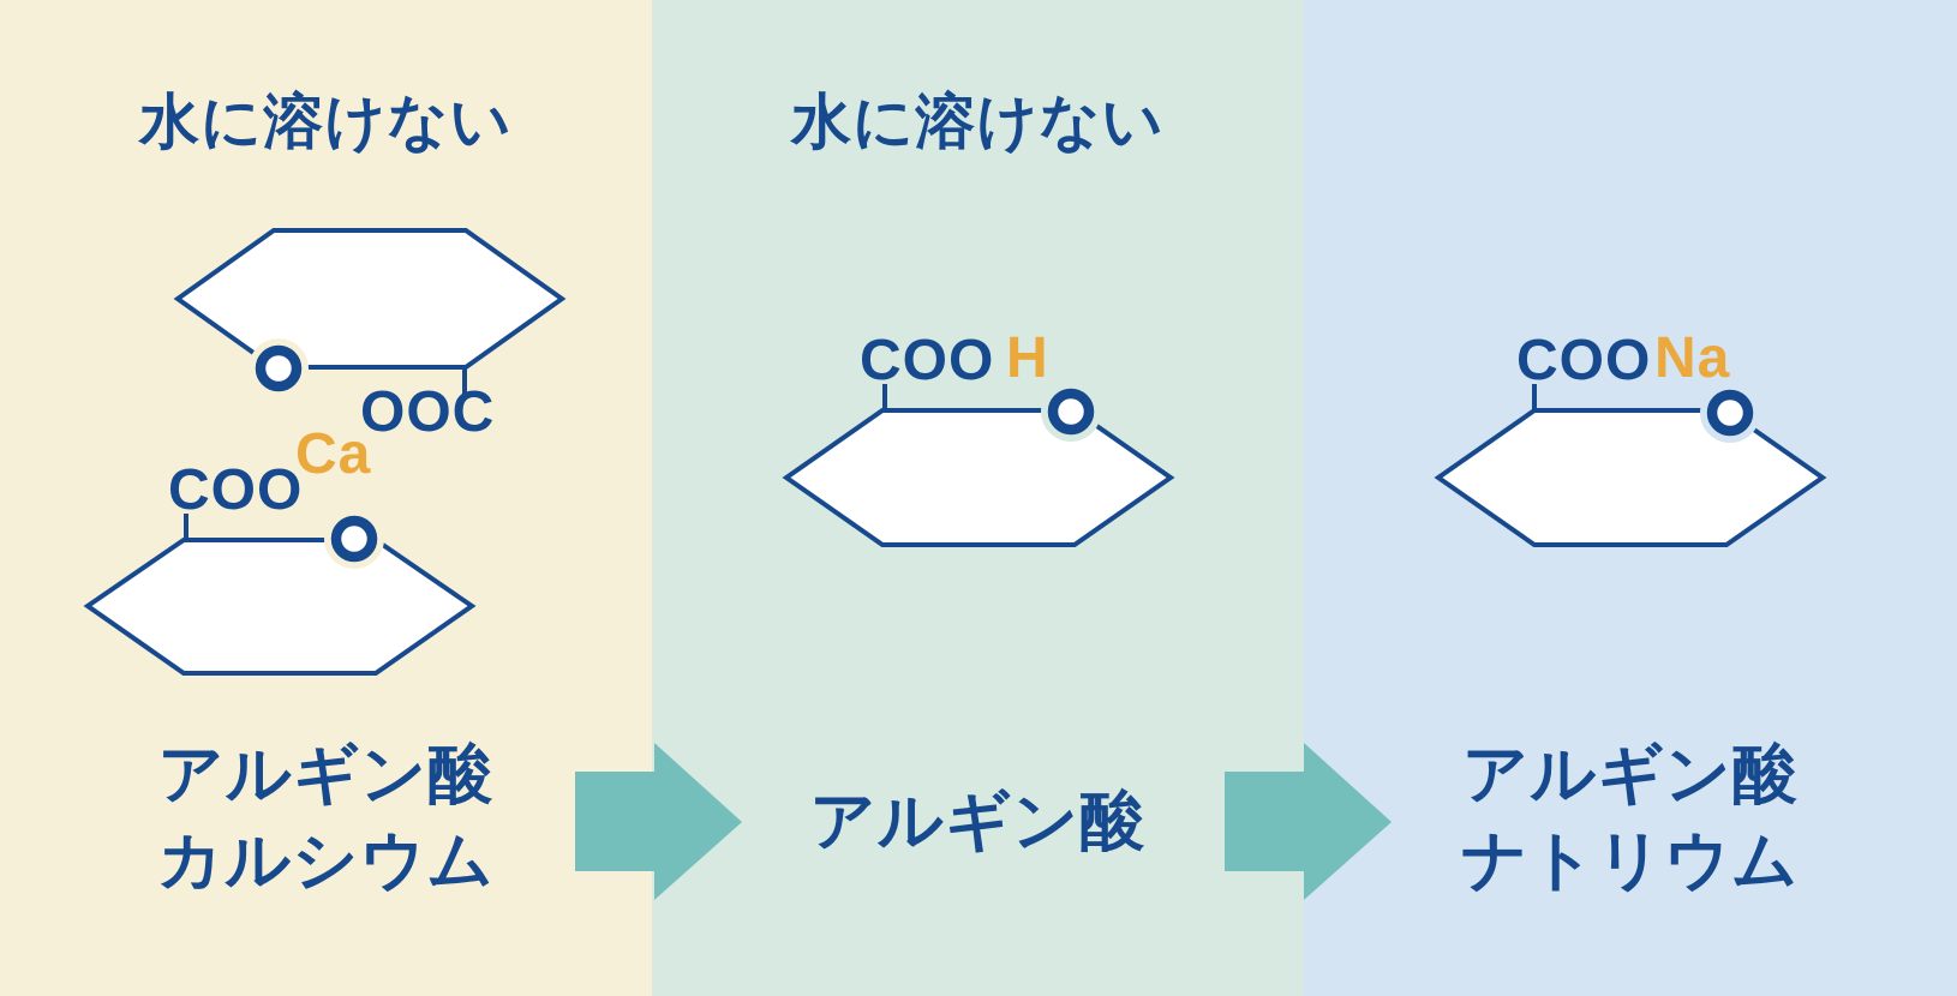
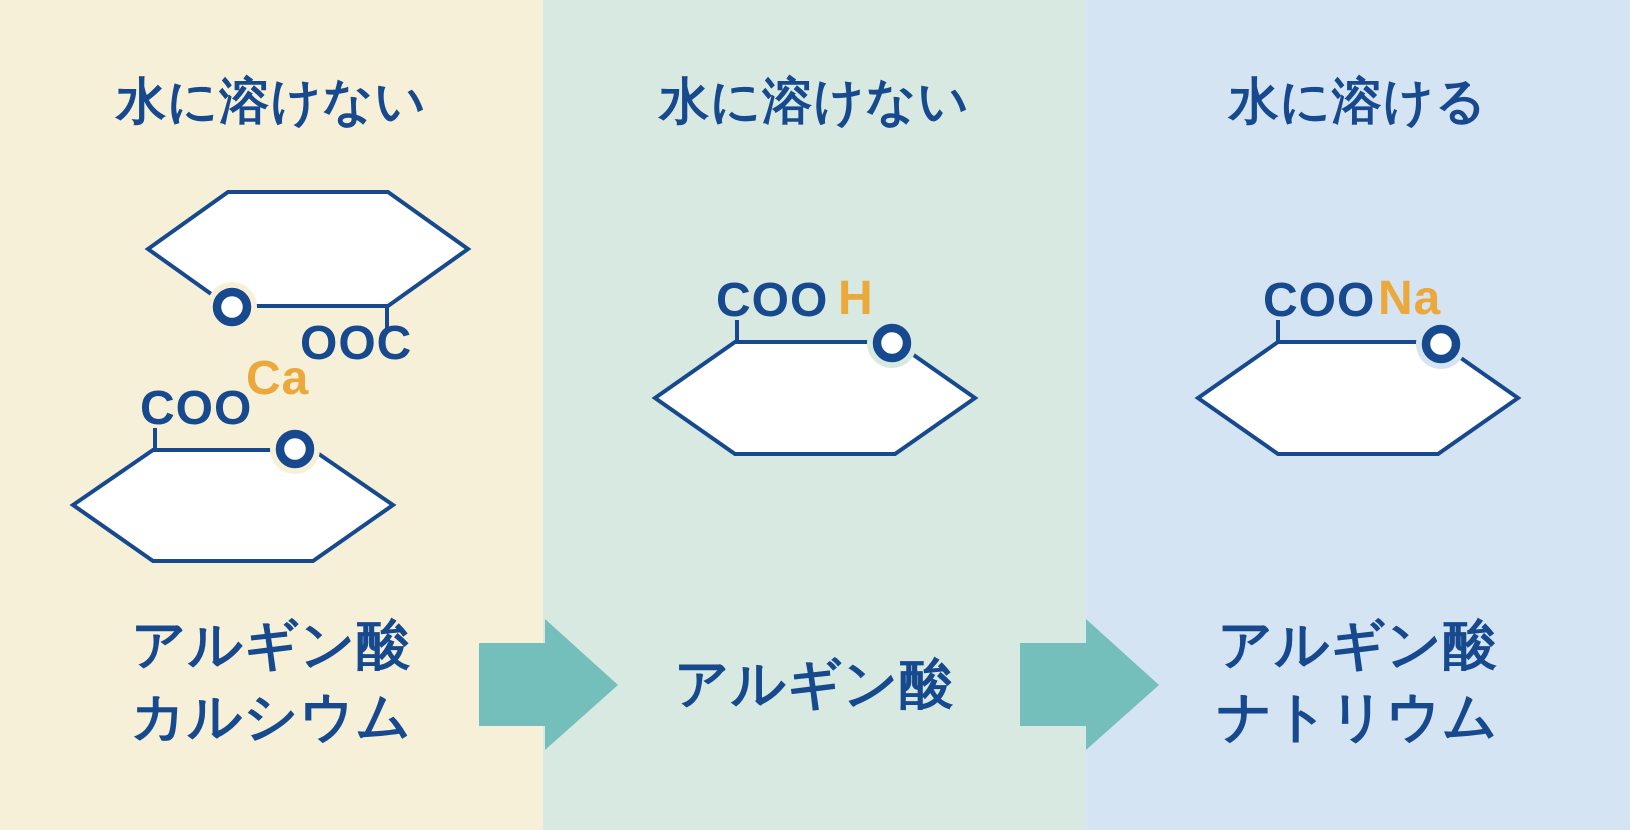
  水に溶けない
  水に溶けない
+ 水に溶ける
  OOC
  Ca
  COO
  COO
  H
  COO
  Na
  アルギン酸
  カルシウム
  アルギン酸
  アルギン酸
  ナトリウム
